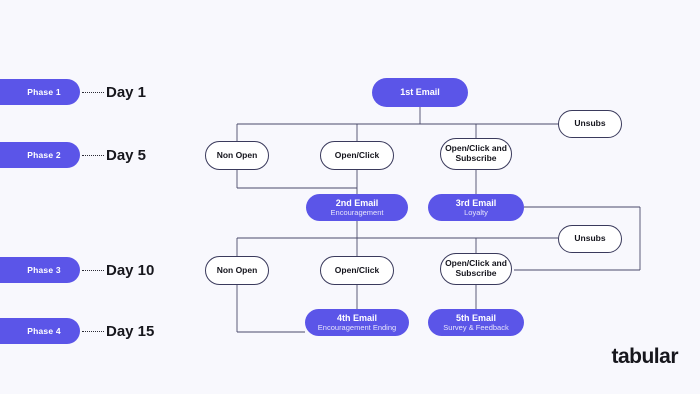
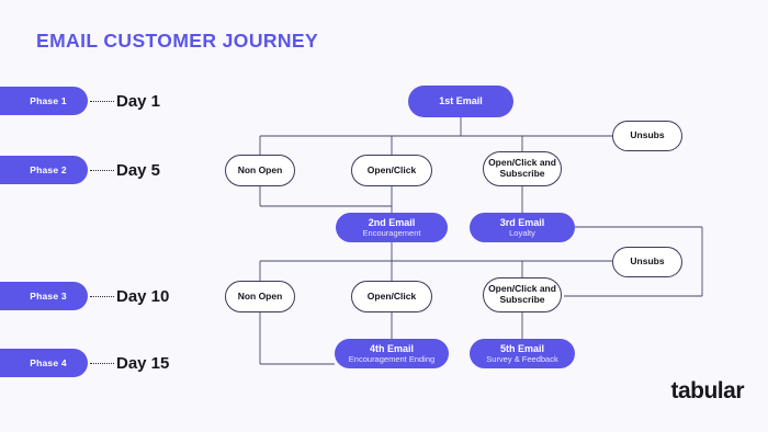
+ EMAIL CUSTOMER JOURNEY
  Phase 1
  Day 1
  Phase 2
  Day 5
  Phase 3
  Day 10
  Phase 4
  Day 15
  1st Email
  Unsubs
  Non Open
  Open/Click
  Open/Click and Subscribe
  2nd Email
  Encouragement
  3rd Email
  Loyalty
  Unsubs
  Non Open
  Open/Click
  Open/Click and Subscribe
  4th Email
  Encouragement Ending
  5th Email
  Survey & Feedback
  tabular
